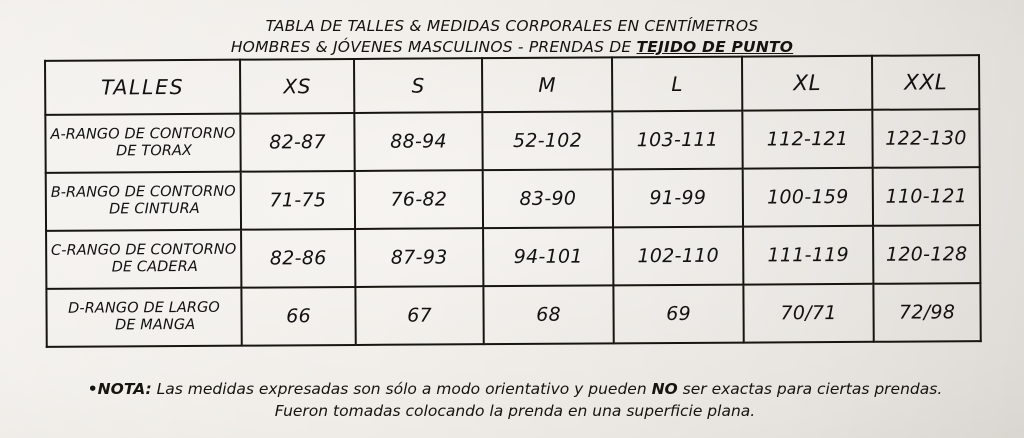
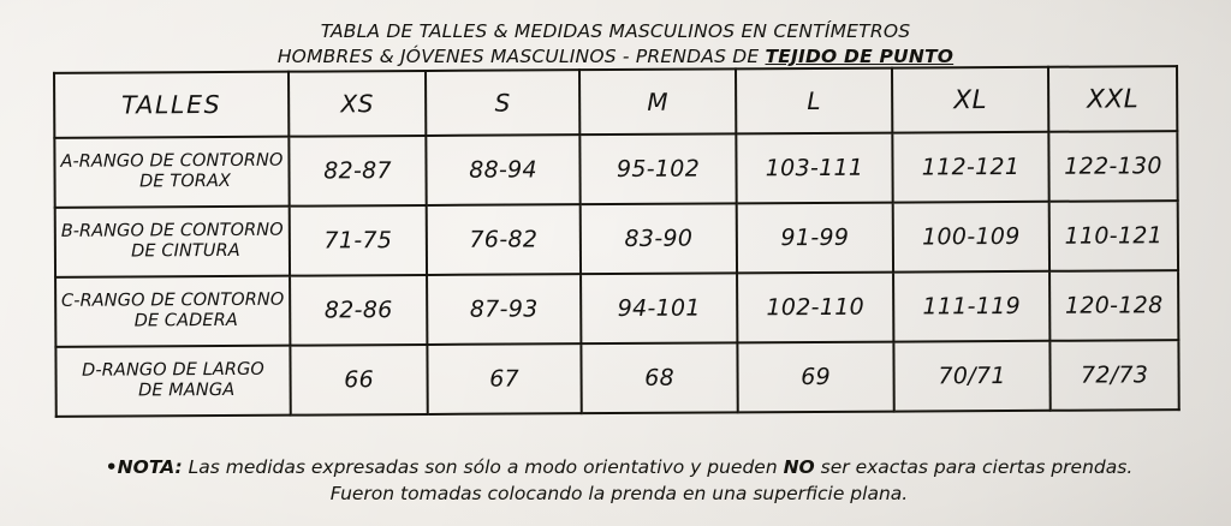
- TABLA DE TALLES & MEDIDAS CORPORALES EN CENTÍMETROS
+ TABLA DE TALLES & MEDIDAS MASCULINOS EN CENTÍMETROS
  HOMBRES & JÓVENES MASCULINOS - PRENDAS DE TEJIDO DE PUNTO
  TALLES	XS	S	M	L	XL	XXL
- A-RANGO DE CONTORNO DE TORAX	82-87	88-94	52-102	103-111	112-121	122-130
+ A-RANGO DE CONTORNO DE TORAX	82-87	88-94	95-102	103-111	112-121	122-130
- B-RANGO DE CONTORNO DE CINTURA	71-75	76-82	83-90	91-99	100-159	110-121
+ B-RANGO DE CONTORNO DE CINTURA	71-75	76-82	83-90	91-99	100-109	110-121
  C-RANGO DE CONTORNO DE CADERA	82-86	87-93	94-101	102-110	111-119	120-128
- D-RANGO DE LARGO DE MANGA	66	67	68	69	70/71	72/98
+ D-RANGO DE LARGO DE MANGA	66	67	68	69	70/71	72/73
  •NOTA: Las medidas expresadas son sólo a modo orientativo y pueden NO ser exactas para ciertas prendas.
  Fueron tomadas colocando la prenda en una superficie plana.
